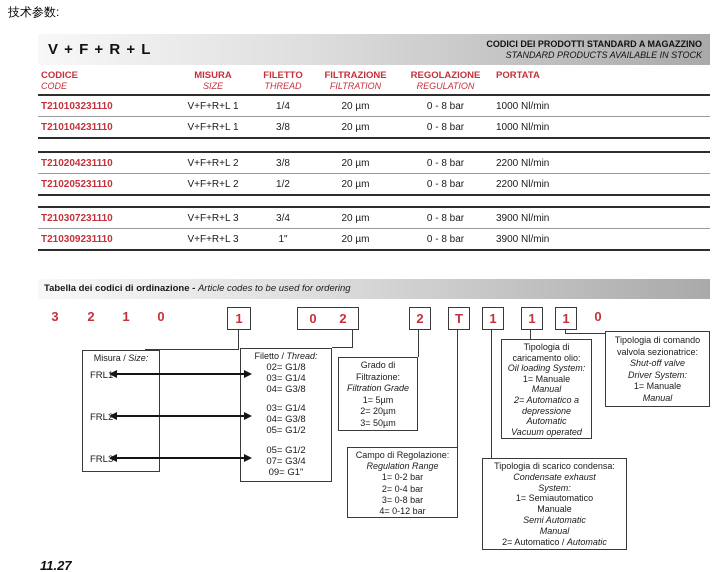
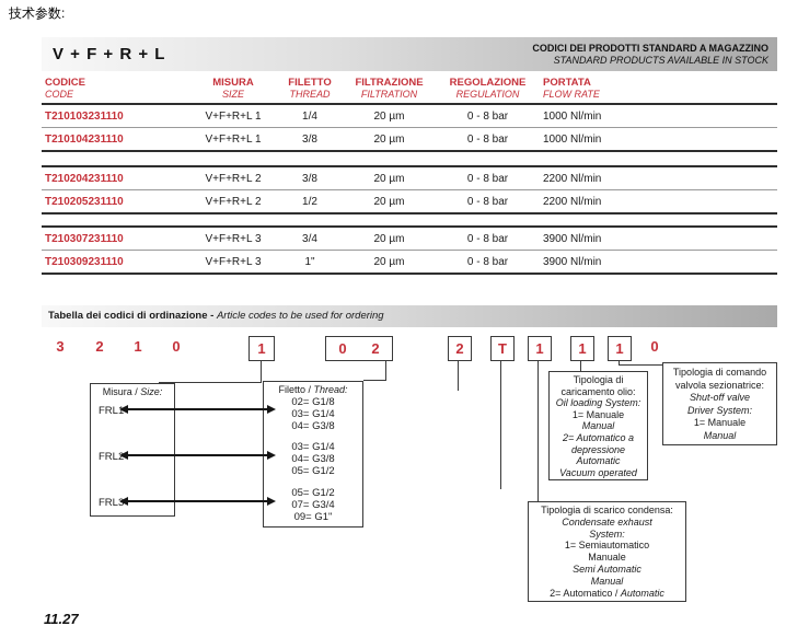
  技术参数:
  V + F + R + L
  CODICI DEI PRODOTTI STANDARD A MAGAZZINO
  STANDARD PRODUCTS AVAILABLE IN STOCK
  CODICE
  CODE
  MISURA
  SIZE
  FILETTO
  THREAD
  FILTRAZIONE
  FILTRATION
  REGOLAZIONE
  REGULATION
  PORTATA
+ FLOW RATE
  T210103231110
  V+F+R+L 1
  1/4
  20 µm
  0 - 8 bar
  1000 Nl/min
  T210104231110
  V+F+R+L 1
  3/8
  20 µm
  0 - 8 bar
  1000 Nl/min
  T210204231110
  V+F+R+L 2
  3/8
  20 µm
  0 - 8 bar
  2200 Nl/min
  T210205231110
  V+F+R+L 2
  1/2
  20 µm
  0 - 8 bar
  2200 Nl/min
  T210307231110
  V+F+R+L 3
  3/4
  20 µm
  0 - 8 bar
  3900 Nl/min
  T210309231110
  V+F+R+L 3
  1"
  20 µm
  0 - 8 bar
  3900 Nl/min
  Tabella dei codici di ordinazione - Article codes to be used for ordering
  3
  2
  1
  0
  1
  0
  2
  2
  T
  1
  1
  1
  0
  Misura / Size:
  FRL1
  FRL2
  FRL3
  Filetto / Thread:
  02= G1/8
  03= G1/4
  04= G3/8
  03= G1/4
  04= G3/8
  05= G1/2
  05= G1/2
  07= G3/4
  09= G1"
- Grado di
- Filtrazione:
- Filtration Grade
- 1= 5µm
- 2= 20µm
- 3= 50µm
- Campo di Regolazione:
- Regulation Range
- 1= 0-2 bar
- 2= 0-4 bar
- 3= 0-8 bar
- 4= 0-12 bar
  Tipologia di scarico condensa:
  Condensate exhaust
  System:
  1= Semiautomatico
  Manuale
  Semi Automatic
  Manual
  2= Automatico / Automatic
  Tipologia di
  caricamento olio:
  Oil loading System:
  1= Manuale
  Manual
  2= Automatico a
  depressione
  Automatic
  Vacuum operated
  Tipologia di comando
  valvola sezionatrice:
  Shut-off valve
  Driver System:
  1= Manuale
  Manual
  11.27
